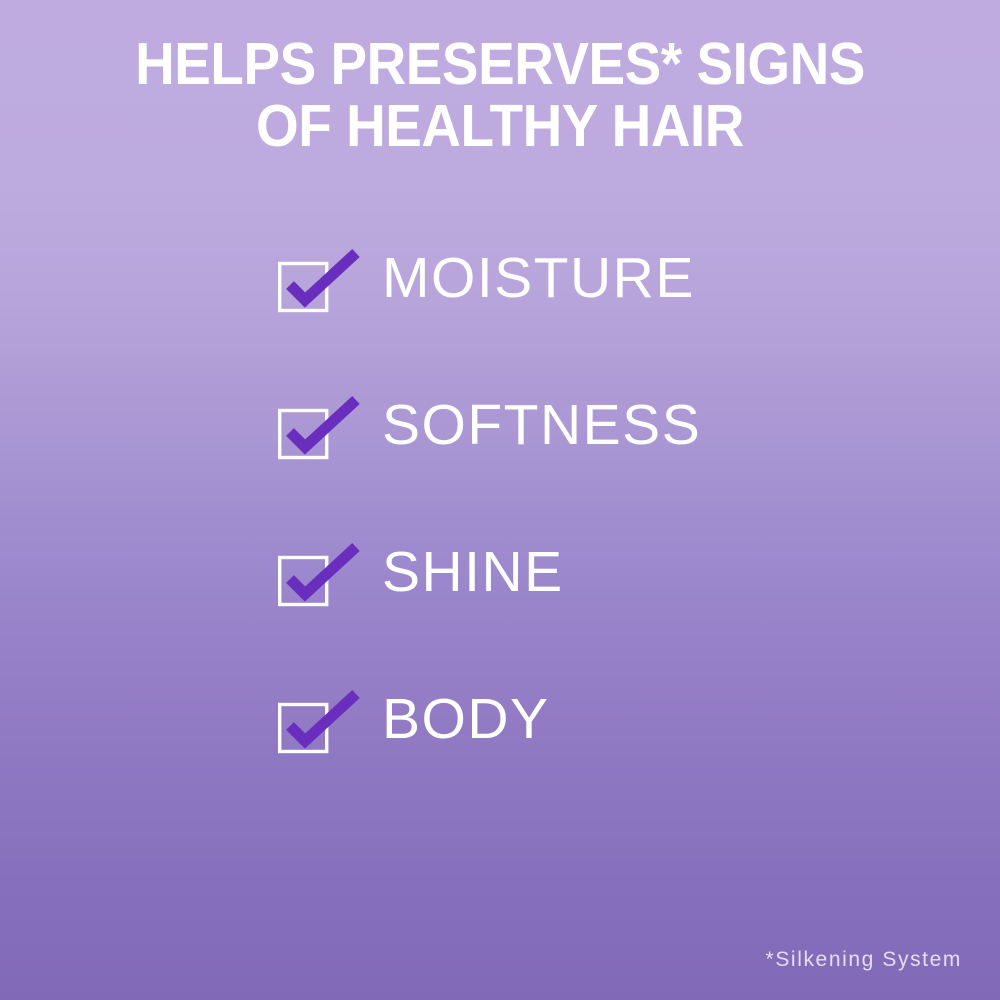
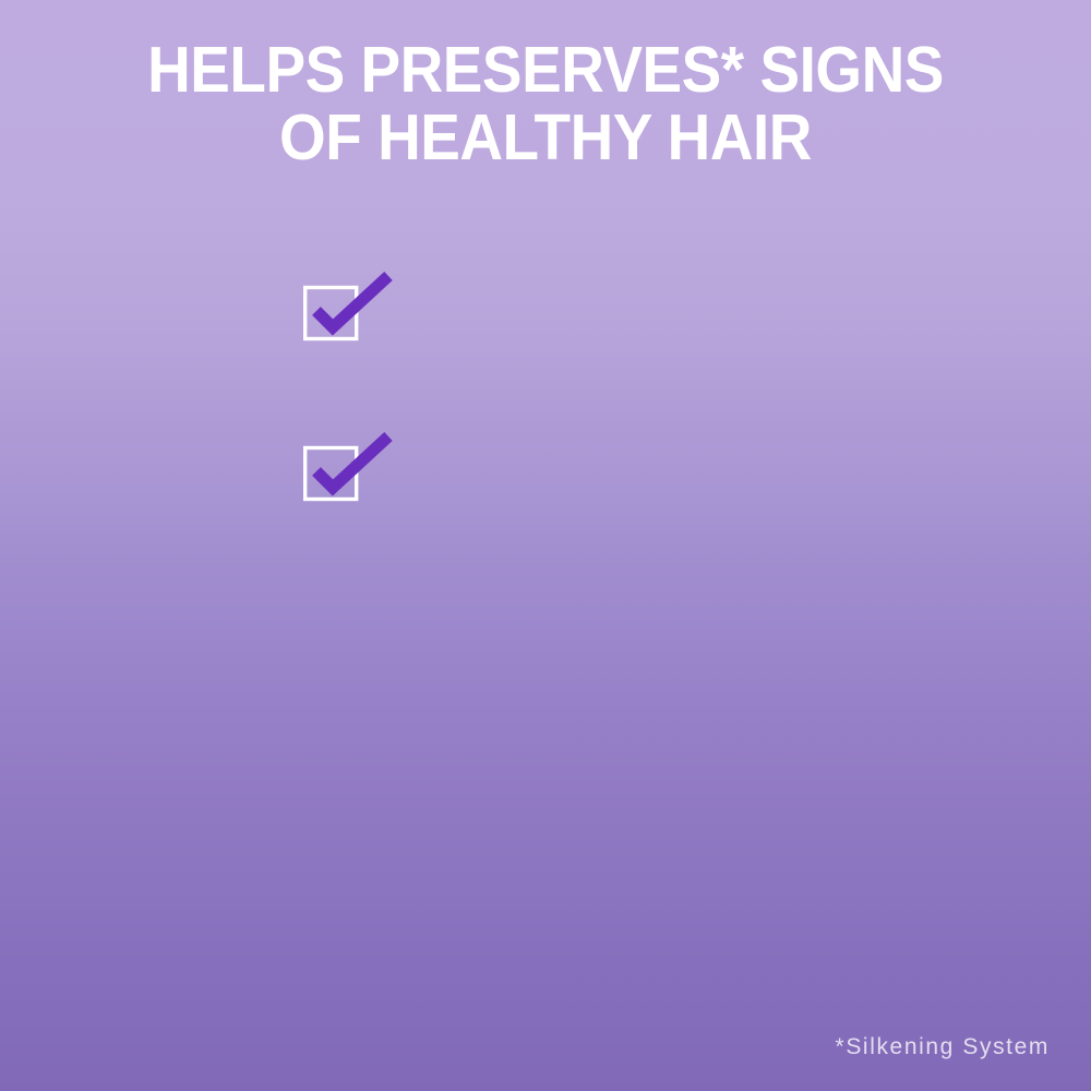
  HELPS PRESERVES* SIGNS
  OF HEALTHY HAIR
- MOISTURE
- SOFTNESS
- SHINE
- BODY
  *Silkening System
